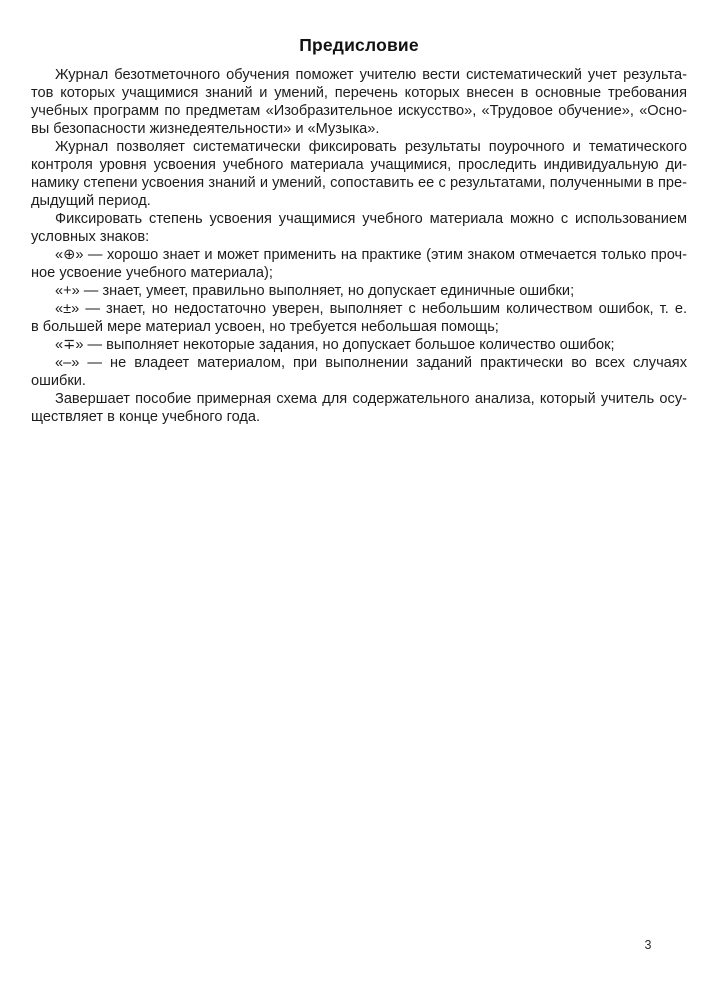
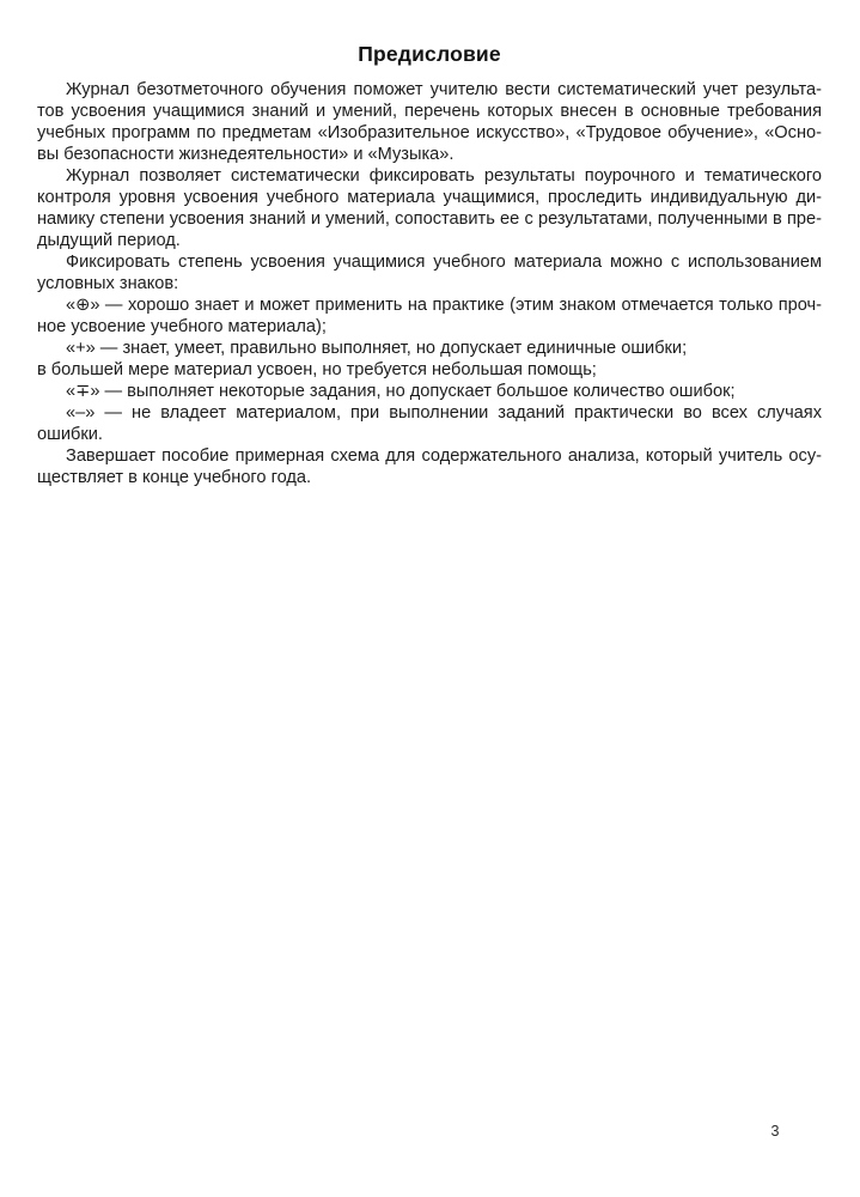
  Предисловие
  Журнал безотметочного обучения поможет учителю вести систематический учет результа-
- тов которых учащимися знаний и умений, перечень которых внесен в основные требования
+ тов усвоения учащимися знаний и умений, перечень которых внесен в основные требования
  учебных программ по предметам «Изобразительное искусство», «Трудовое обучение», «Осно-
  вы безопасности жизнедеятельности» и «Музыка».
  Журнал позволяет систематически фиксировать результаты поурочного и тематического
  контроля уровня усвоения учебного материала учащимися, проследить индивидуальную ди-
  намику степени усвоения знаний и умений, сопоставить ее с результатами, полученными в пре-
  дыдущий период.
  Фиксировать степень усвоения учащимися учебного материала можно с использованием
  условных знаков:
  «⊕» — хорошо знает и может применить на практике (этим знаком отмечается только проч-
  ное усвоение учебного материала);
  «+» — знает, умеет, правильно выполняет, но допускает единичные ошибки;
- «±» — знает, но недостаточно уверен, выполняет с небольшим количеством ошибок, т. е.
  в большей мере материал усвоен, но требуется небольшая помощь;
  «∓» — выполняет некоторые задания, но допускает большое количество ошибок;
  «–» — не владеет материалом, при выполнении заданий практически во всех случаях
  ошибки.
  Завершает пособие примерная схема для содержательного анализа, который учитель осу-
  ществляет в конце учебного года.
  3
